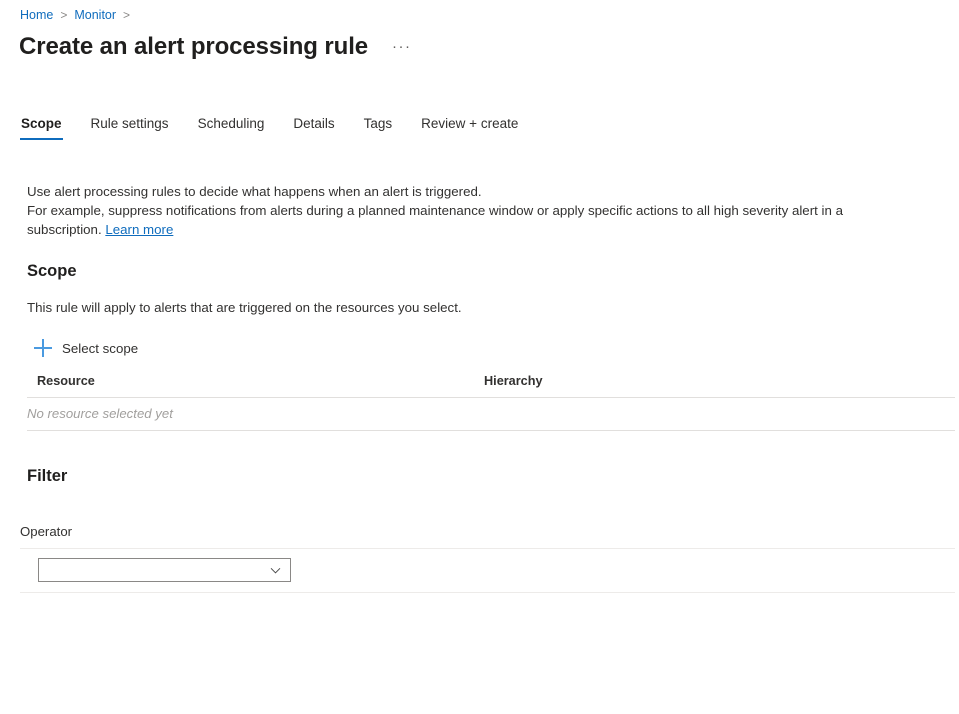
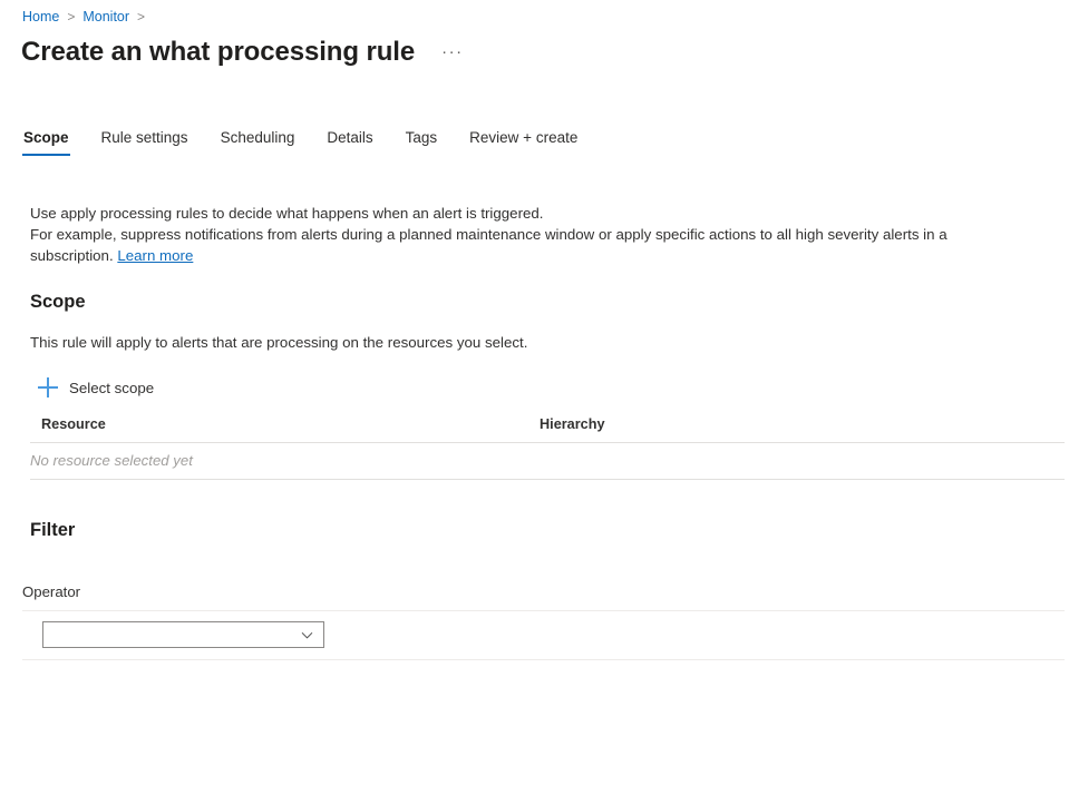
  Home
  >
  Monitor
  >
- Create an alert processing rule
+ Create an what processing rule
  ···
  Scope
  Rule settings
  Scheduling
  Details
  Tags
  Review + create
- Use alert processing rules to decide what happens when an alert is triggered.
+ Use apply processing rules to decide what happens when an alert is triggered.
- For example, suppress notifications from alerts during a planned maintenance window or apply specific actions to all high severity alert in a subscription. Learn more
+ For example, suppress notifications from alerts during a planned maintenance window or apply specific actions to all high severity alerts in a subscription. Learn more
  Scope
- This rule will apply to alerts that are triggered on the resources you select.
+ This rule will apply to alerts that are processing on the resources you select.
  Select scope
  Resource
  Hierarchy
  No resource selected yet
  Filter
  Operator
